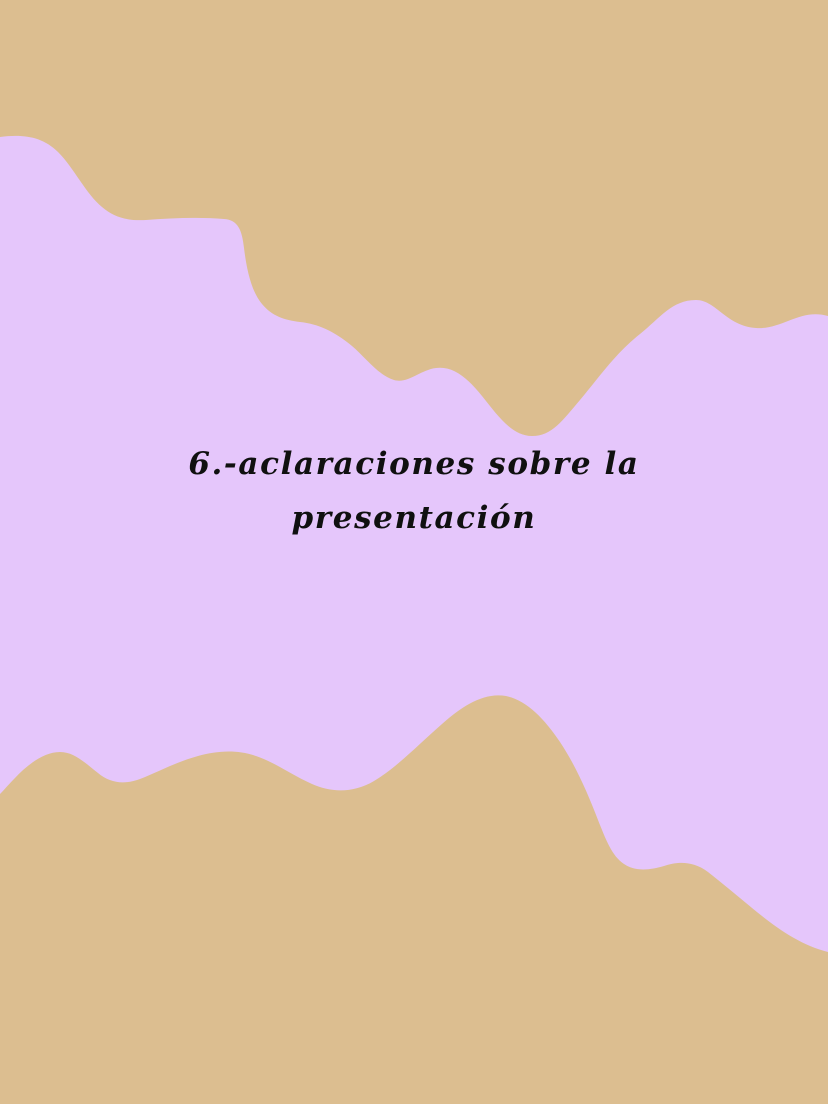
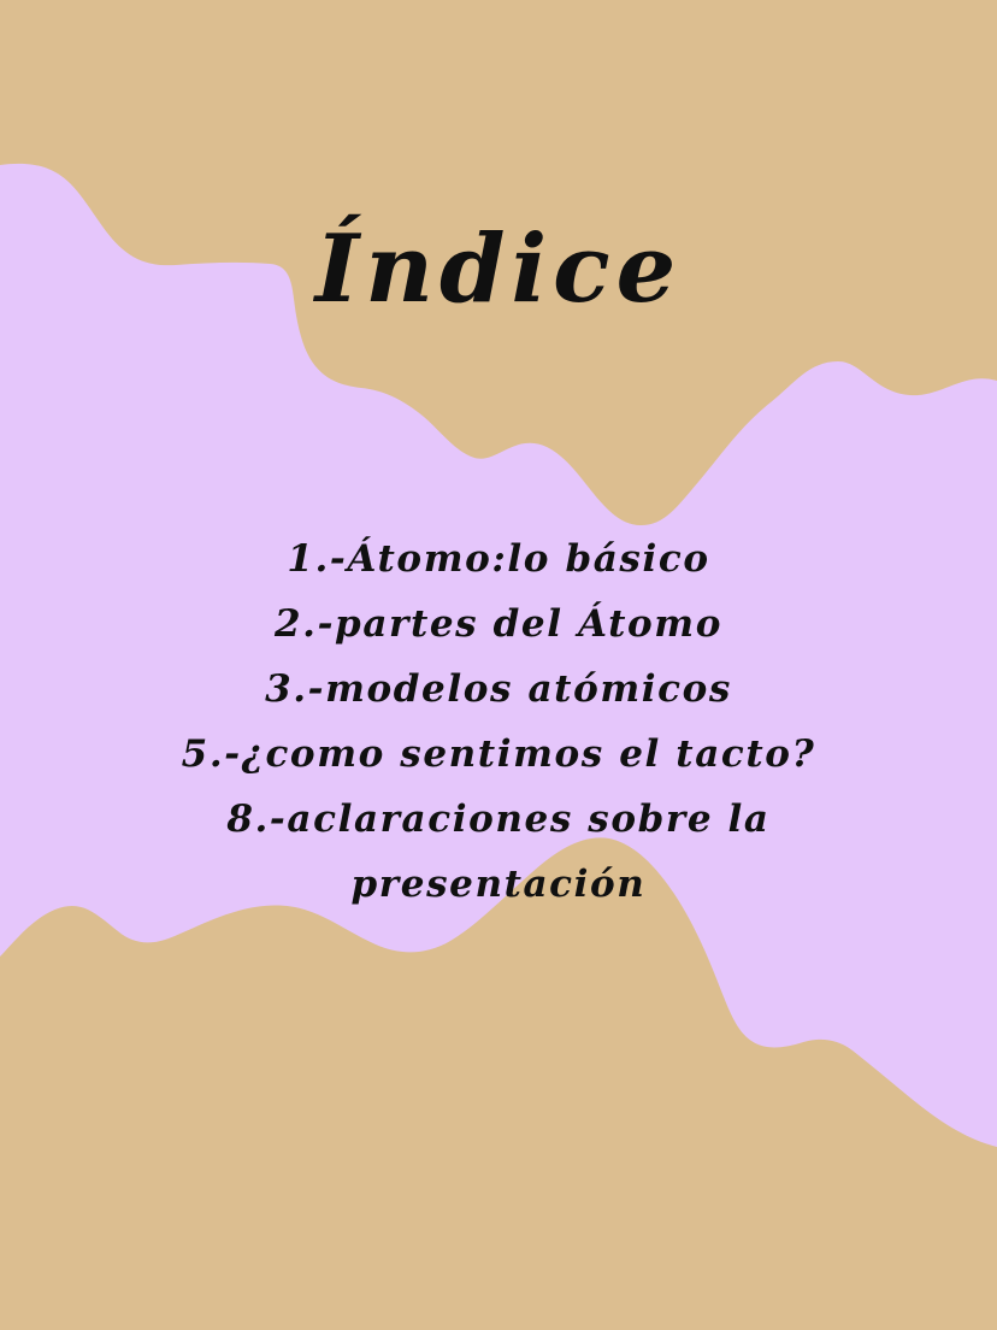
+ Índice
+ 1.-Átomo:lo básico
+ 2.-partes del Átomo
+ 3.-modelos atómicos
+ 5.-¿como sentimos el tacto?
- 6.-aclaraciones sobre la presentación
+ 8.-aclaraciones sobre la presentación
